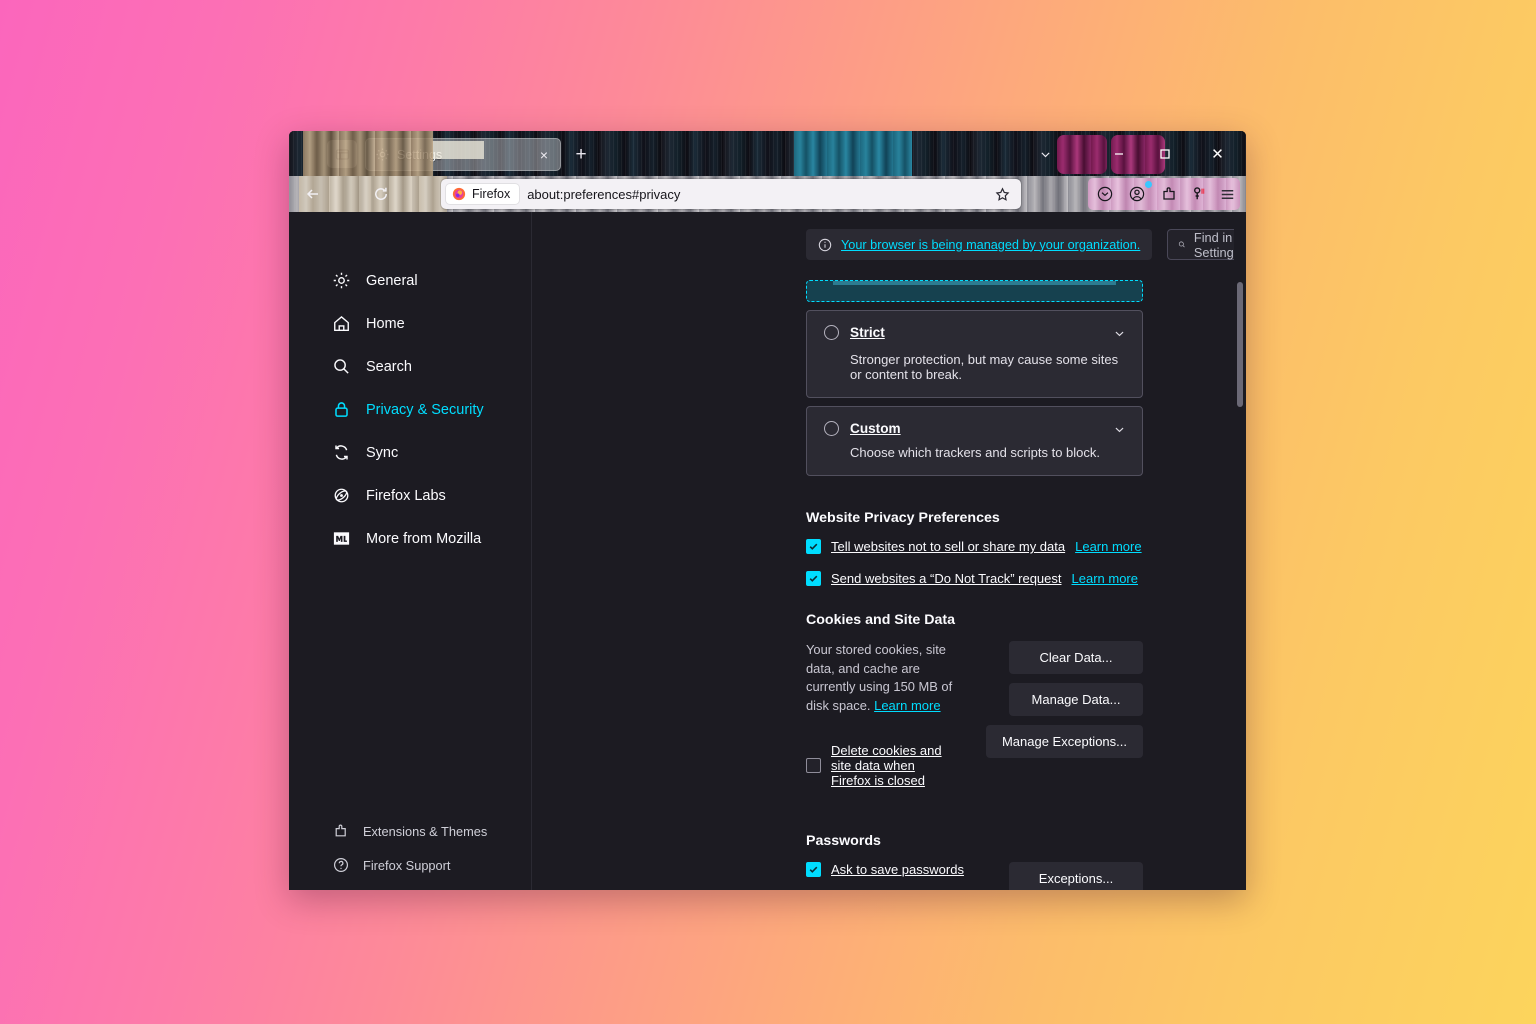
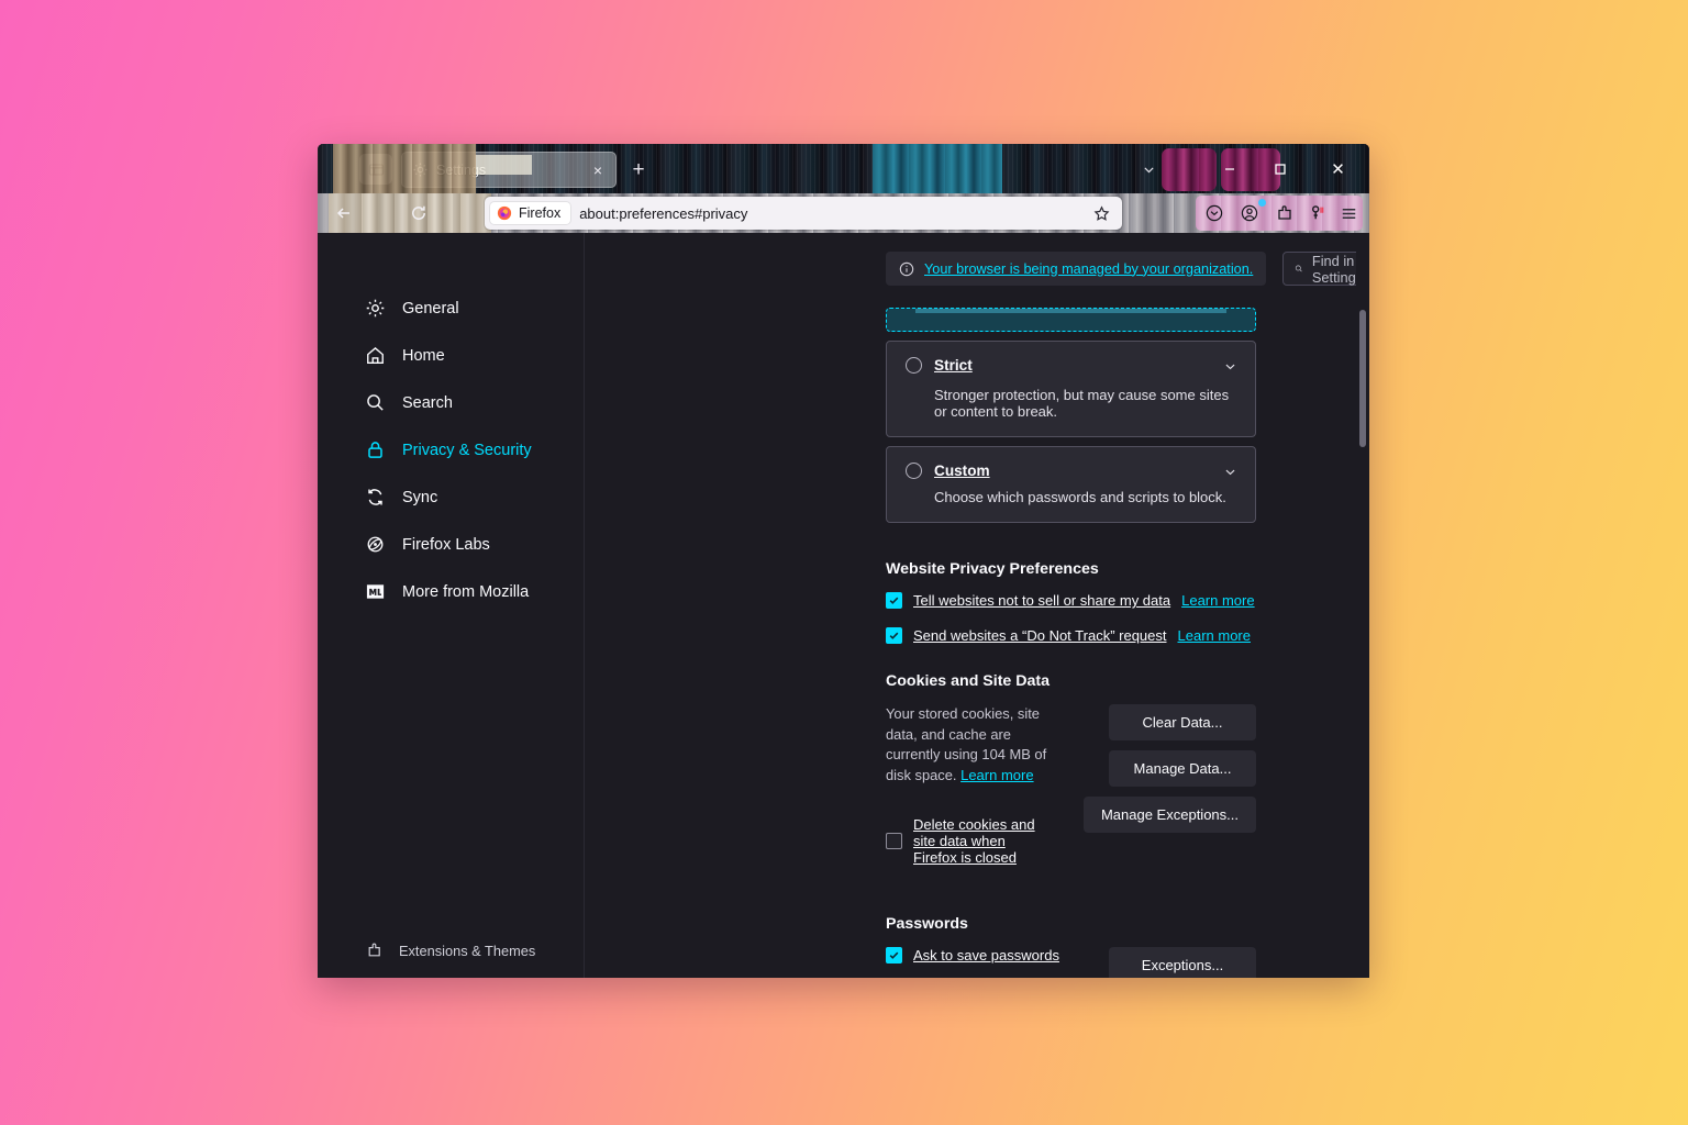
  ×
  +
  Firefox
  about:preferences#privacy
  General
  Home
  Search
  Privacy & Security
  Sync
  Firefox Labs
  More from Mozilla
  Extensions & Themes
- Firefox Support
  Your browser is being managed by your organization.
  Find in Setting
  Strict
  Stronger protection, but may cause some sites or content to break.
  Custom
- Choose which trackers and scripts to block.
+ Choose which passwords and scripts to block.
  Website Privacy Preferences
  Tell websites not to sell or share my data
  Learn more
  Send websites a “Do Not Track” request
  Learn more
  Cookies and Site Data
- Your stored cookies, site data, and cache are currently using 150 MB of disk space. Learn more
+ Your stored cookies, site data, and cache are currently using 104 MB of disk space. Learn more
  Delete cookies and site data when Firefox is closed
  Clear Data...
  Manage Data...
  Manage Exceptions...
  Passwords
  Ask to save passwords
  Exceptions...
